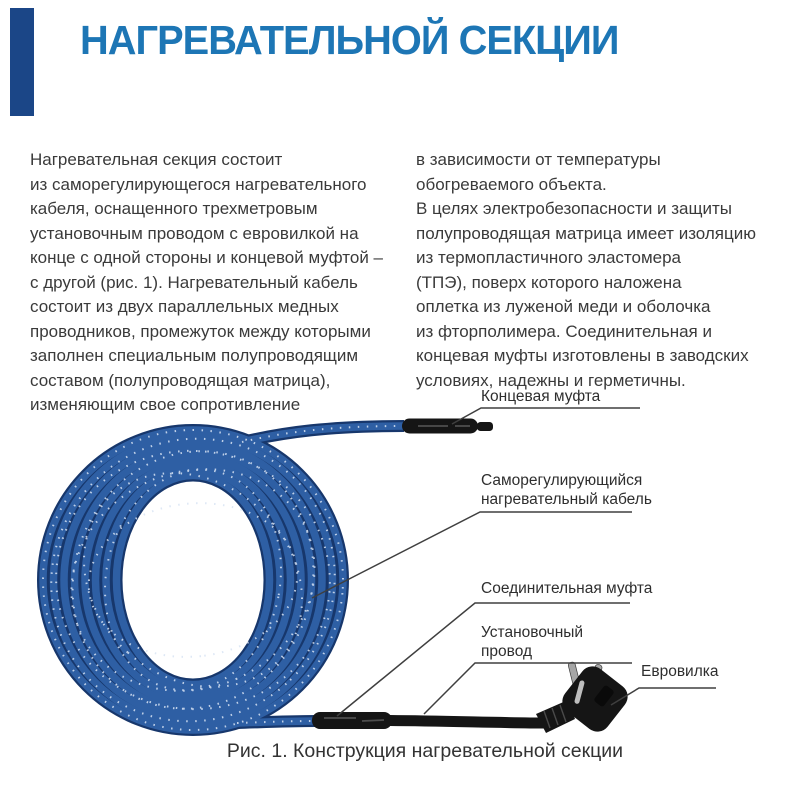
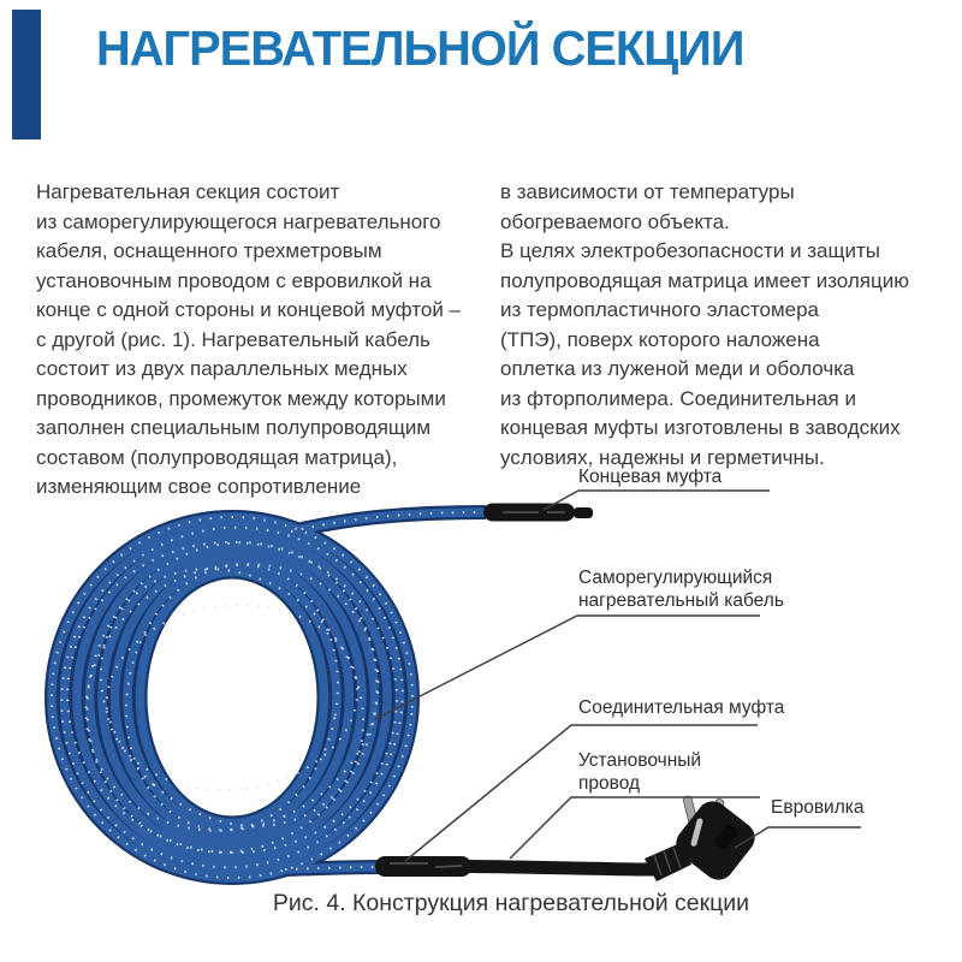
  НАГРЕВАТЕЛЬНОЙ СЕКЦИИ
  Нагревательная секция состоит
  из саморегулирующегося нагревательного
  кабеля, оснащенного трехметровым
  установочным проводом с евровилкой на
  конце с одной стороны и концевой муфтой –
  с другой (рис. 1). Нагревательный кабель
  состоит из двух параллельных медных
  проводников, промежуток между которыми
  заполнен специальным полупроводящим
  составом (полупроводящая матрица),
  изменяющим свое сопротивление
  в зависимости от температуры
  обогреваемого объекта.
  В целях электробезопасности и защиты
  полупроводящая матрица имеет изоляцию
  из термопластичного эластомера
  (ТПЭ), поверх которого наложена
  оплетка из луженой меди и оболочка
  из фторполимера. Соединительная и
  концевая муфты изготовлены в заводских
  условиях, надежны и герметичны.
  Концевая муфта
  Саморегулирующийся
  нагревательный кабель
  Соединительная муфта
  Установочный
  провод
  Евровилка
- Рис. 1. Конструкция нагревательной секции
+ Рис. 4. Конструкция нагревательной секции
